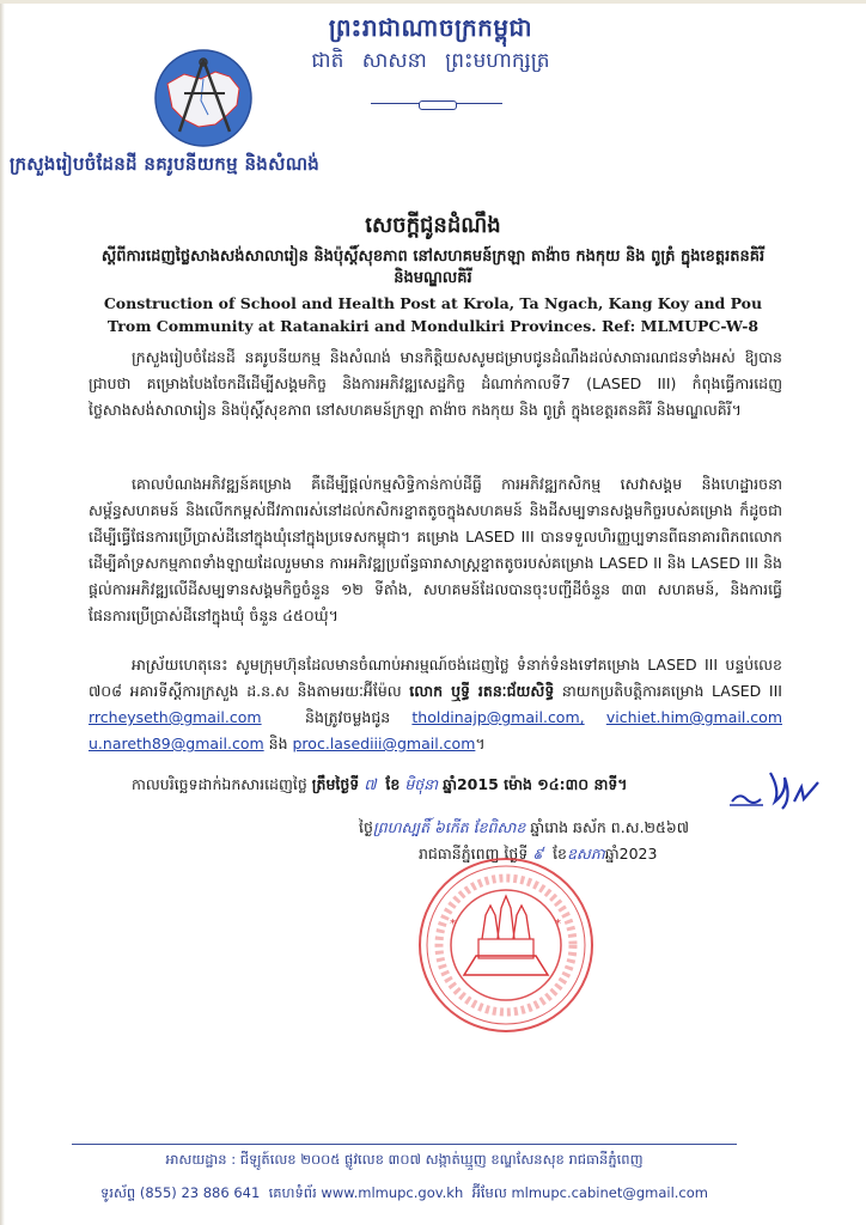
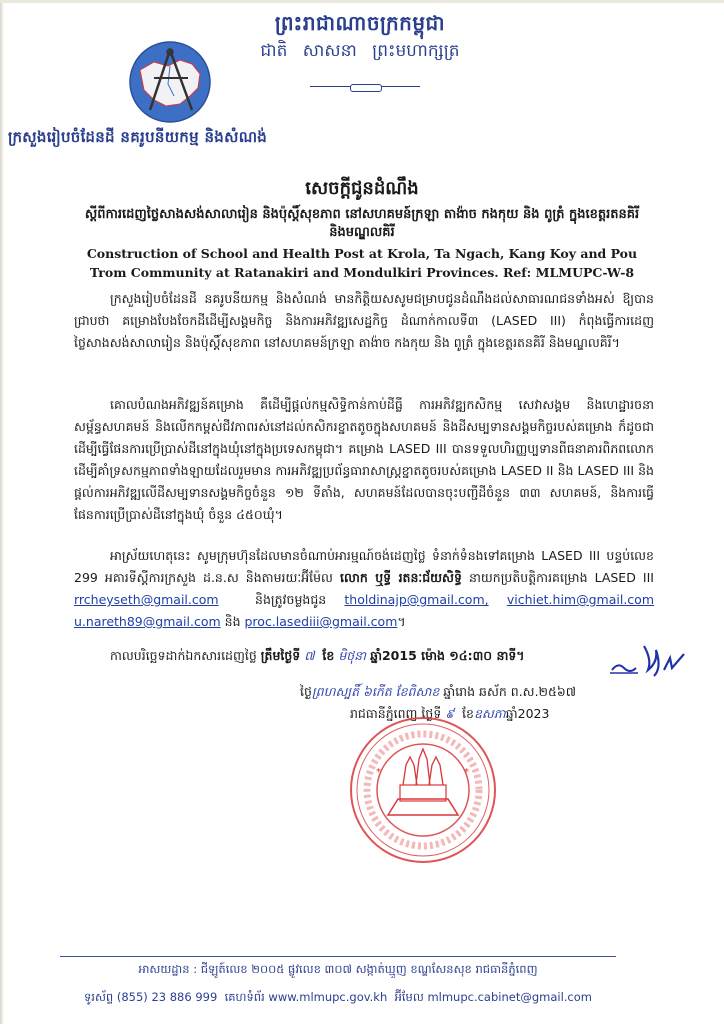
  ព្រះរាជាណាចក្រកម្ពុជា
  ជាតិ សាសនា ព្រះមហាក្សត្រ
  ក្រសួងរៀបចំដែនដី នគរូបនីយកម្ម និងសំណង់
  សេចក្តីជូនដំណឹង
  ស្តីពីការដេញថ្លៃសាងសង់សាលារៀន និងប៉ុស្តិ៍សុខភាព នៅសហគមន៍ក្រឡា តាង៉ាច កងកុយ និង ពូត្រំ ក្នុងខេត្តរតនគិរី និងមណ្ឌលគិរី
  Construction of School and Health Post at Krola, Ta Ngach, Kang Koy and Pou Trom Community at Ratanakiri and Mondulkiri Provinces. Ref: MLMUPC-W-8
- ក្រសួងរៀបចំដែនដី នគរូបនីយកម្ម និងសំណង់ មានកិត្តិយសសូមជម្រាបជូនដំណឹងដល់សាធារណជនទាំងអស់ ឱ្យបានជ្រាបថា គម្រោងបែងចែកដីដើម្បីសង្គមកិច្ច និងការអភិវឌ្ឍសេដ្ឋកិច្ច ដំណាក់កាលទី7 (LASED III) កំពុងធ្វើការដេញថ្លៃសាងសង់សាលារៀន និងប៉ុស្តិ៍សុខភាព នៅសហគមន៍ក្រឡា តាង៉ាច កងកុយ និង ពូត្រំ ក្នុងខេត្តរតនគិរី និងមណ្ឌលគិរី។
+ ក្រសួងរៀបចំដែនដី នគរូបនីយកម្ម និងសំណង់ មានកិត្តិយសសូមជម្រាបជូនដំណឹងដល់សាធារណជនទាំងអស់ ឱ្យបានជ្រាបថា គម្រោងបែងចែកដីដើម្បីសង្គមកិច្ច និងការអភិវឌ្ឍសេដ្ឋកិច្ច ដំណាក់កាលទី៣ (LASED III) កំពុងធ្វើការដេញថ្លៃសាងសង់សាលារៀន និងប៉ុស្តិ៍សុខភាព នៅសហគមន៍ក្រឡា តាង៉ាច កងកុយ និង ពូត្រំ ក្នុងខេត្តរតនគិរី និងមណ្ឌលគិរី។
  គោលបំណងអភិវឌ្ឍន៍គម្រោង គឺដើម្បីផ្តល់កម្មសិទ្ធិកាន់កាប់ដីធ្លី ការអភិវឌ្ឍកសិកម្ម សេវាសង្គម និងហេដ្ឋារចនាសម្ព័ន្ធសហគមន៍ និងលើកកម្ពស់ជីវភាពរស់នៅដល់កសិករខ្នាតតូចក្នុងសហគមន៍ និងដីសម្បទានសង្គមកិច្ចរបស់គម្រោង ក៏ដូចជាដើម្បីធ្វើផែនការប្រើប្រាស់ដីនៅក្នុងឃុំនៅក្នុងប្រទេសកម្ពុជា។ គម្រោង LASED III បានទទួលហិរញ្ញប្បទានពីធនាគារពិភពលោក ដើម្បីគាំទ្រសកម្មភាពទាំងឡាយដែលរួមមាន ការអភិវឌ្ឍប្រព័ន្ធធារាសាស្ត្រខ្នាតតូចរបស់គម្រោង LASED II និង LASED III និងផ្តល់ការអភិវឌ្ឍលើដីសម្បទានសង្គមកិច្ចចំនួន ១២ ទីតាំង, សហគមន៍ដែលបានចុះបញ្ជីដីចំនួន ៣៣ សហគមន៍, និងការធ្វើផែនការប្រើប្រាស់ដីនៅក្នុងឃុំ ចំនួន ៤៥០ឃុំ។
- អាស្រ័យហេតុនេះ សូមក្រុមហ៊ុនដែលមានចំណាប់អារម្មណ៍ចង់ដេញថ្លៃ ទំនាក់ទំនងទៅគម្រោង LASED III បន្ទប់លេខ ៧០៨ អគារទីស្តីការក្រសួង ដ.ន.ស និងតាមរយៈអ៊ីម៉ែល លោក ឬទ្ធី រតនៈជ័យសិទ្ធិ នាយកប្រតិបត្តិការគម្រោង LASED III rrcheyseth@gmail.com និងត្រូវចម្លងជូន tholdinajp@gmail.com, vichiet.him@gmail.com u.nareth89@gmail.com និង proc.lasediii@gmail.com។
+ អាស្រ័យហេតុនេះ សូមក្រុមហ៊ុនដែលមានចំណាប់អារម្មណ៍ចង់ដេញថ្លៃ ទំនាក់ទំនងទៅគម្រោង LASED III បន្ទប់លេខ 299 អគារទីស្តីការក្រសួង ដ.ន.ស និងតាមរយៈអ៊ីម៉ែល លោក ឬទ្ធី រតនៈជ័យសិទ្ធិ នាយកប្រតិបត្តិការគម្រោង LASED III rrcheyseth@gmail.com និងត្រូវចម្លងជូន tholdinajp@gmail.com, vichiet.him@gmail.com u.nareth89@gmail.com និង proc.lasediii@gmail.com។
  កាលបរិច្ឆេទដាក់ឯកសារដេញថ្លៃ ត្រឹមថ្ងៃទី ៧ ខែ មិថុនា ឆ្នាំ2015 ម៉ោង ១៤:៣០ នាទី។
  ថ្ងៃព្រហស្បតិ៍ ៦កើត ខែពិសាខ ឆ្នាំរោង ឆស័ក ព.ស.២៥៦៧
  រាជធានីភ្នំពេញ ថ្ងៃទី ៩ ខែឧសភាឆ្នាំ2023
  *
  *
  អាសយដ្ឋាន : ជីឡូត៍លេខ ២០០៥ ផ្លូវលេខ ៣០៧ សង្កាត់ឃ្មួញ ខណ្ឌសែនសុខ រាជធានីភ្នំពេញ
- ទូរស័ព្ទ (855) 23 886 641 គេហទំព័រ www.mlmupc.gov.kh អ៊ីមែល mlmupc.cabinet@gmail.com
+ ទូរស័ព្ទ (855) 23 886 999 គេហទំព័រ www.mlmupc.gov.kh អ៊ីមែល mlmupc.cabinet@gmail.com
